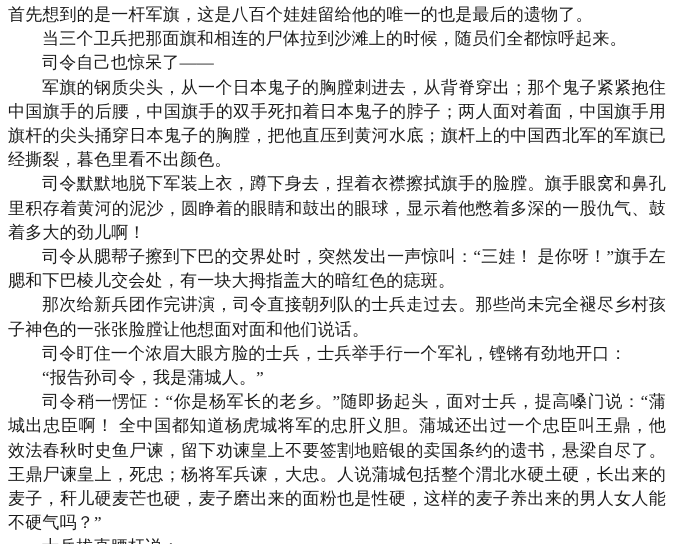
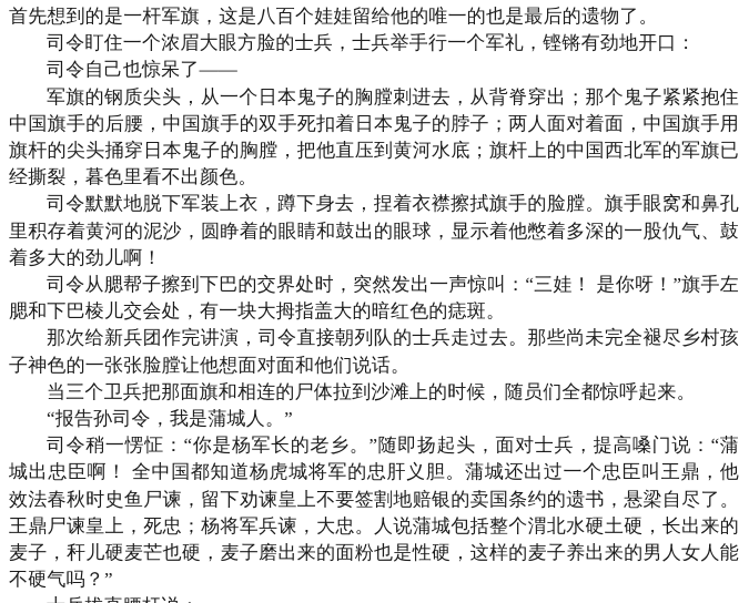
  首先想到的是一杆军旗，这是八百个娃娃留给他的唯一的也是最后的遗物了。
- 当三个卫兵把那面旗和相连的尸体拉到沙滩上的时候，随员们全都惊呼起来。
+ 司令盯住一个浓眉大眼方脸的士兵，士兵举手行一个军礼，铿锵有劲地开口：
  司令自己也惊呆了——
  军旗的钢质尖头，从一个日本鬼子的胸膛刺进去，从背脊穿出；那个鬼子紧紧抱住中国旗手的后腰，中国旗手的双手死扣着日本鬼子的脖子；两人面对着面，中国旗手用旗杆的尖头捅穿日本鬼子的胸膛，把他直压到黄河水底；旗杆上的中国西北军的军旗已经撕裂，暮色里看不出颜色。
  司令默默地脱下军装上衣，蹲下身去，捏着衣襟擦拭旗手的脸膛。旗手眼窝和鼻孔里积存着黄河的泥沙，圆睁着的眼睛和鼓出的眼球，显示着他憋着多深的一股仇气、鼓着多大的劲儿啊！
  司令从腮帮子擦到下巴的交界处时，突然发出一声惊叫：“三娃！ 是你呀！”旗手左腮和下巴棱儿交会处，有一块大拇指盖大的暗红色的痣斑。
  那次给新兵团作完讲演，司令直接朝列队的士兵走过去。那些尚未完全褪尽乡村孩子神色的一张张脸膛让他想面对面和他们说话。
- 司令盯住一个浓眉大眼方脸的士兵，士兵举手行一个军礼，铿锵有劲地开口：
+ 当三个卫兵把那面旗和相连的尸体拉到沙滩上的时候，随员们全都惊呼起来。
  “报告孙司令，我是蒲城人。”
  司令稍一愣怔：“你是杨军长的老乡。”随即扬起头，面对士兵，提高嗓门说：“蒲城出忠臣啊！ 全中国都知道杨虎城将军的忠肝义胆。蒲城还出过一个忠臣叫王鼎，他效法春秋时史鱼尸谏，留下劝谏皇上不要签割地赔银的卖国条约的遗书，悬梁自尽了。王鼎尸谏皇上，死忠；杨将军兵谏，大忠。人说蒲城包括整个渭北水硬土硬，长出来的麦子，秆儿硬麦芒也硬，麦子磨出来的面粉也是性硬，这样的麦子养出来的男人女人能不硬气吗？”
